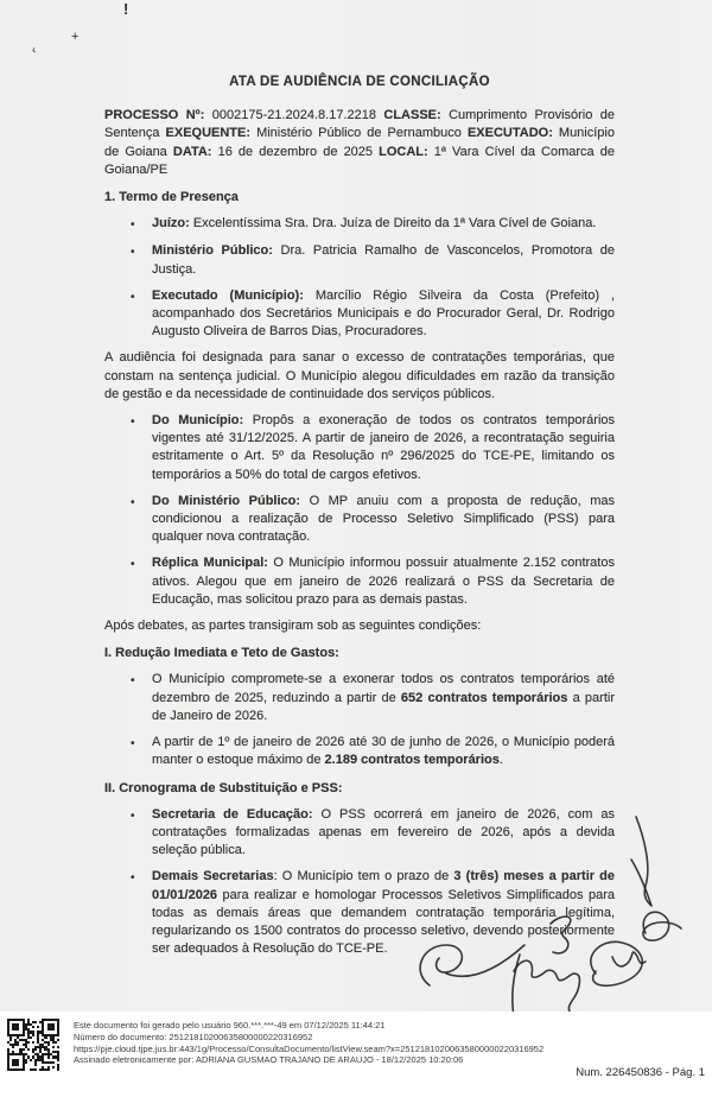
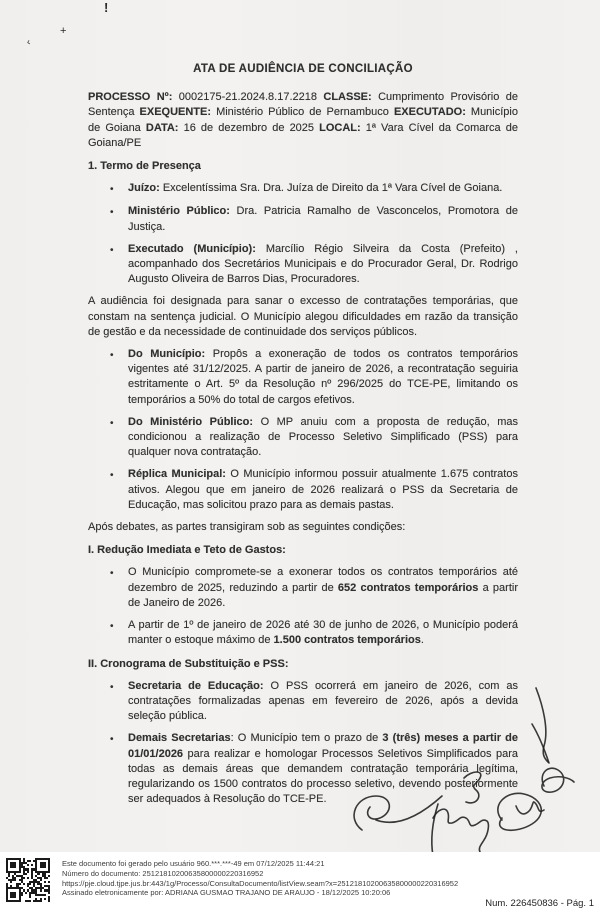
  !
  +
  ATA DE AUDIÊNCIA DE CONCILIAÇÃO
  PROCESSO Nº: 0002175-21.2024.8.17.2218 CLASSE: Cumprimento Provisório de Sentença EXEQUENTE: Ministério Público de Pernambuco EXECUTADO: Município de Goiana DATA: 16 de dezembro de 2025 LOCAL: 1ª Vara Cível da Comarca de Goiana/PE
  1. Termo de Presença
  •
  Juízo: Excelentíssima Sra. Dra. Juíza de Direito da 1ª Vara Cível de Goiana.
  •
  Ministério Público: Dra. Patricia Ramalho de Vasconcelos, Promotora de Justiça.
  •
  Executado (Município): Marcílio Régio Silveira da Costa (Prefeito) , acompanhado dos Secretários Municipais e do Procurador Geral, Dr. Rodrigo Augusto Oliveira de Barros Dias, Procuradores.
  A audiência foi designada para sanar o excesso de contratações temporárias, que constam na sentença judicial. O Município alegou dificuldades em razão da transição de gestão e da necessidade de continuidade dos serviços públicos.
  •
  Do Município: Propôs a exoneração de todos os contratos temporários vigentes até 31/12/2025. A partir de janeiro de 2026, a recontratação seguiria estritamente o Art. 5º da Resolução nº 296/2025 do TCE-PE, limitando os temporários a 50% do total de cargos efetivos.
  •
  Do Ministério Público: O MP anuiu com a proposta de redução, mas condicionou a realização de Processo Seletivo Simplificado (PSS) para qualquer nova contratação.
  •
- Réplica Municipal: O Município informou possuir atualmente 2.152 contratos ativos. Alegou que em janeiro de 2026 realizará o PSS da Secretaria de Educação, mas solicitou prazo para as demais pastas.
+ Réplica Municipal: O Município informou possuir atualmente 1.675 contratos ativos. Alegou que em janeiro de 2026 realizará o PSS da Secretaria de Educação, mas solicitou prazo para as demais pastas.
  Após debates, as partes transigiram sob as seguintes condições:
  I. Redução Imediata e Teto de Gastos:
  •
  O Município compromete-se a exonerar todos os contratos temporários até dezembro de 2025, reduzindo a partir de 652 contratos temporários a partir de Janeiro de 2026.
  •
- A partir de 1º de janeiro de 2026 até 30 de junho de 2026, o Município poderá manter o estoque máximo de 2.189 contratos temporários.
+ A partir de 1º de janeiro de 2026 até 30 de junho de 2026, o Município poderá manter o estoque máximo de 1.500 contratos temporários.
  II. Cronograma de Substituição e PSS:
  •
  Secretaria de Educação: O PSS ocorrerá em janeiro de 2026, com as contratações formalizadas apenas em fevereiro de 2026, após a devida seleção pública.
  •
  Demais Secretarias: O Município tem o prazo de 3 (três) meses a partir de 01/01/2026 para realizar e homologar Processos Seletivos Simplificados para todas as demais áreas que demandem contratação temporária legítima, regularizando os 1500 contratos do processo seletivo, devendo posteriormente ser adequados à Resolução do TCE-PE.
  Este documento foi gerado pelo usuário 960.***.***-49 em 07/12/2025 11:44:21
  Número do documento: 25121810200635800000220316952
  https://pje.cloud.tjpe.jus.br:443/1g/Processo/ConsultaDocumento/listView.seam?x=25121810200635800000220316952
  Assinado eletronicamente por: ADRIANA GUSMAO TRAJANO DE ARAUJO - 18/12/2025 10:20:06
  Num. 226450836 - Pág. 1
